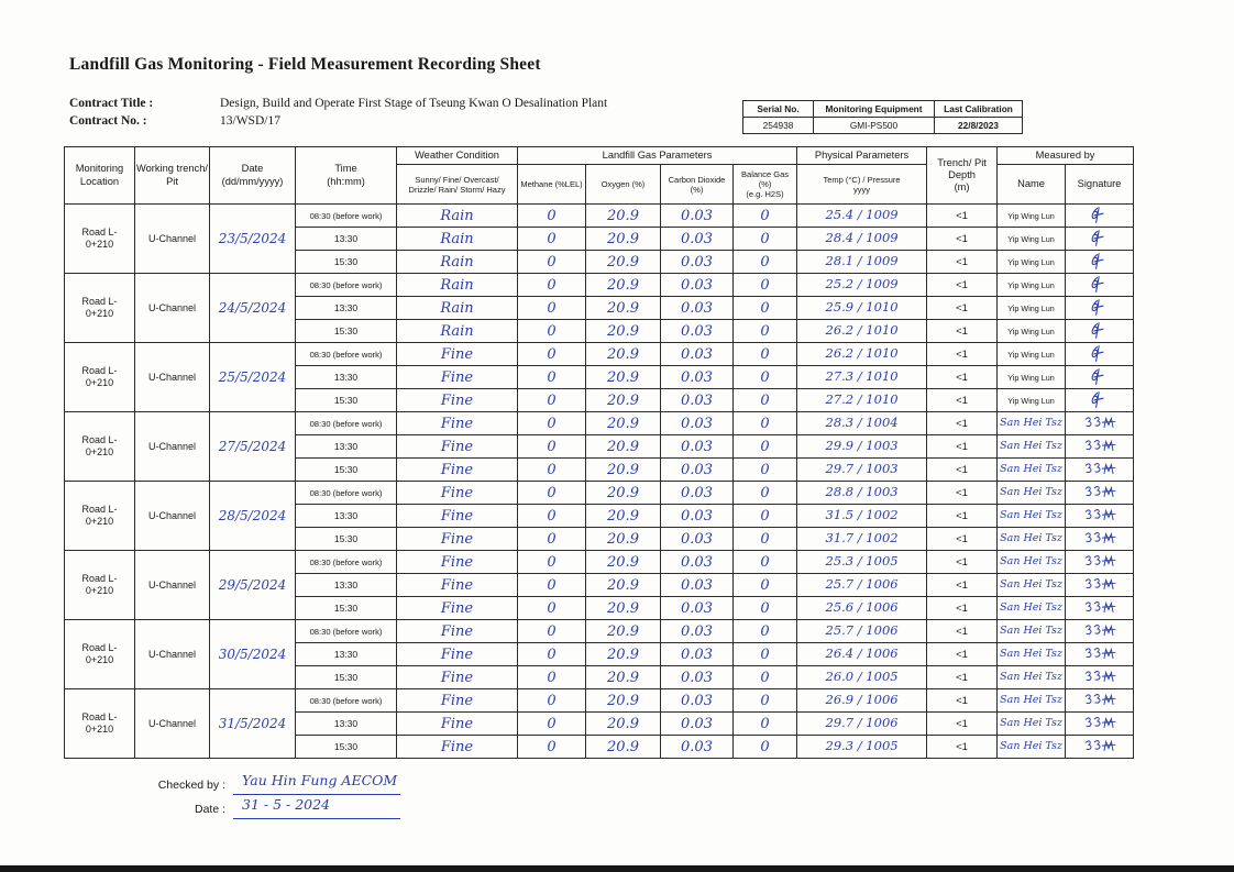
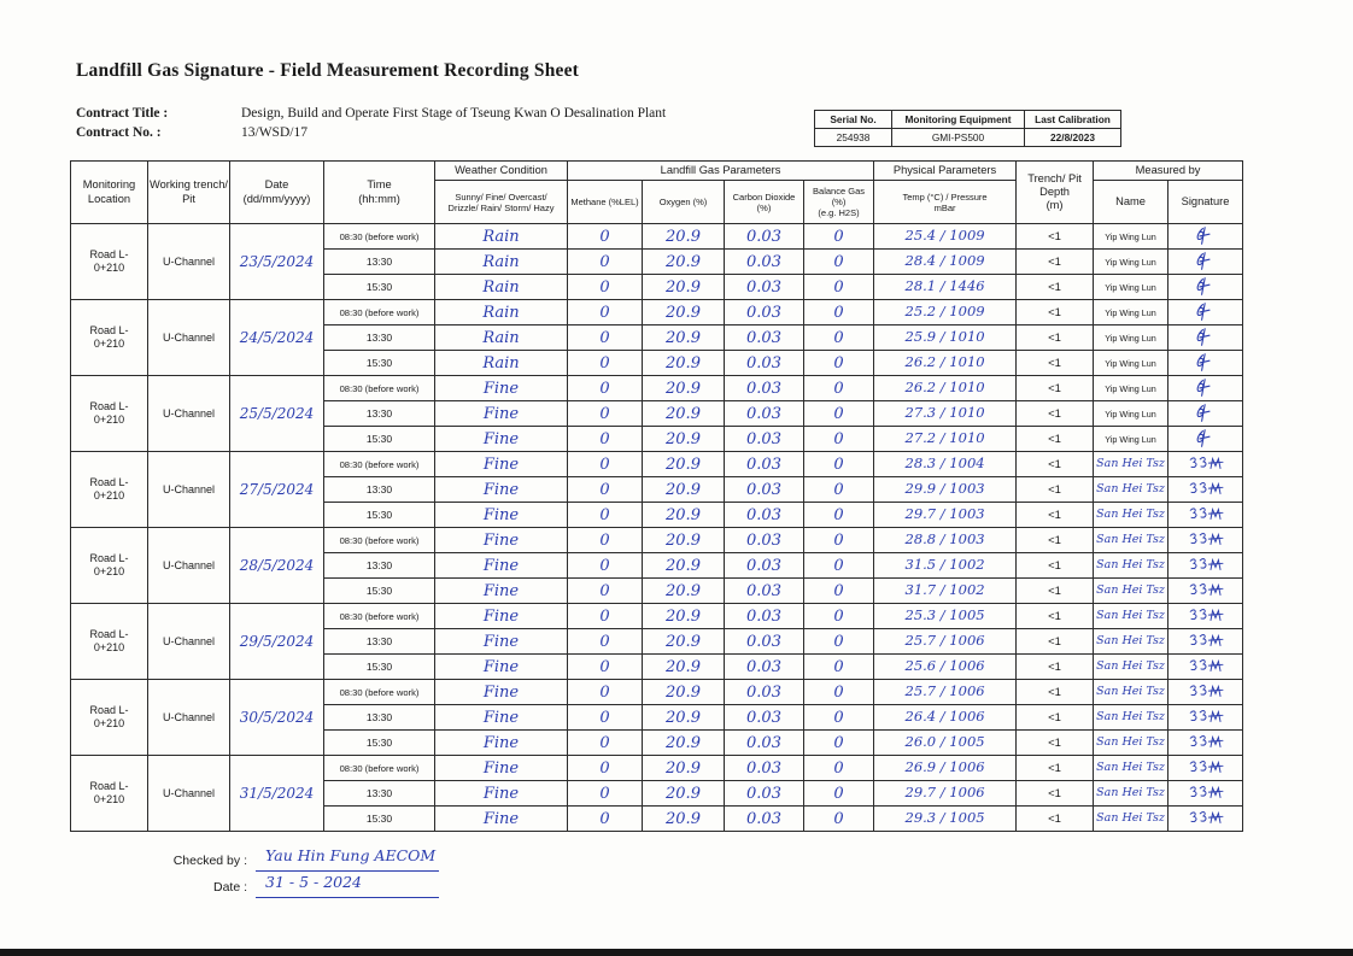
- Landfill Gas Monitoring - Field Measurement Recording Sheet
+ Landfill Gas Signature - Field Measurement Recording Sheet
  Contract Title :
  Design, Build and Operate First Stage of Tseung Kwan O Desalination Plant
  Contract No. :
  13/WSD/17
  Serial No.	Monitoring Equipment	Last Calibration
  254938	GMI-PS500	22/8/2023
  Monitoring Location	Working trench/ Pit	Date (dd/mm/yyyy)	Time (hh:mm)	Weather Condition	Landfill Gas Parameters	Physical Parameters	Trench/ Pit Depth (m)	Measured by
- Sunny/ Fine/ Overcast/ Drizzle/ Rain/ Storm/ Hazy	Methane (%LEL)	Oxygen (%)	Carbon Dioxide (%)	Balance Gas (%) (e.g. H2S)	Temp (°C) / Pressure yyyy	Name	Signature
+ Sunny/ Fine/ Overcast/ Drizzle/ Rain/ Storm/ Hazy	Methane (%LEL)	Oxygen (%)	Carbon Dioxide (%)	Balance Gas (%) (e.g. H2S)	Temp (°C) / Pressure mBar	Name	Signature
  Road L- 0+210	U-Channel	23/5/2024	08:30 (before work)	Rain	0	20.9	0.03	0	25.4 / 1009	<1	Yip Wing Lun
  13:30	Rain	0	20.9	0.03	0	28.4 / 1009	<1	Yip Wing Lun
- 15:30	Rain	0	20.9	0.03	0	28.1 / 1009	<1	Yip Wing Lun
+ 15:30	Rain	0	20.9	0.03	0	28.1 / 1446	<1	Yip Wing Lun
  Road L- 0+210	U-Channel	24/5/2024	08:30 (before work)	Rain	0	20.9	0.03	0	25.2 / 1009	<1	Yip Wing Lun
  13:30	Rain	0	20.9	0.03	0	25.9 / 1010	<1	Yip Wing Lun
  15:30	Rain	0	20.9	0.03	0	26.2 / 1010	<1	Yip Wing Lun
  Road L- 0+210	U-Channel	25/5/2024	08:30 (before work)	Fine	0	20.9	0.03	0	26.2 / 1010	<1	Yip Wing Lun
  13:30	Fine	0	20.9	0.03	0	27.3 / 1010	<1	Yip Wing Lun
  15:30	Fine	0	20.9	0.03	0	27.2 / 1010	<1	Yip Wing Lun
  Road L- 0+210	U-Channel	27/5/2024	08:30 (before work)	Fine	0	20.9	0.03	0	28.3 / 1004	<1	San Hei Tsz
  13:30	Fine	0	20.9	0.03	0	29.9 / 1003	<1	San Hei Tsz
  15:30	Fine	0	20.9	0.03	0	29.7 / 1003	<1	San Hei Tsz
  Road L- 0+210	U-Channel	28/5/2024	08:30 (before work)	Fine	0	20.9	0.03	0	28.8 / 1003	<1	San Hei Tsz
  13:30	Fine	0	20.9	0.03	0	31.5 / 1002	<1	San Hei Tsz
  15:30	Fine	0	20.9	0.03	0	31.7 / 1002	<1	San Hei Tsz
  Road L- 0+210	U-Channel	29/5/2024	08:30 (before work)	Fine	0	20.9	0.03	0	25.3 / 1005	<1	San Hei Tsz
  13:30	Fine	0	20.9	0.03	0	25.7 / 1006	<1	San Hei Tsz
  15:30	Fine	0	20.9	0.03	0	25.6 / 1006	<1	San Hei Tsz
  Road L- 0+210	U-Channel	30/5/2024	08:30 (before work)	Fine	0	20.9	0.03	0	25.7 / 1006	<1	San Hei Tsz
  13:30	Fine	0	20.9	0.03	0	26.4 / 1006	<1	San Hei Tsz
  15:30	Fine	0	20.9	0.03	0	26.0 / 1005	<1	San Hei Tsz
  Road L- 0+210	U-Channel	31/5/2024	08:30 (before work)	Fine	0	20.9	0.03	0	26.9 / 1006	<1	San Hei Tsz
  13:30	Fine	0	20.9	0.03	0	29.7 / 1006	<1	San Hei Tsz
  15:30	Fine	0	20.9	0.03	0	29.3 / 1005	<1	San Hei Tsz
  Checked by :
  Yau Hin Fung AECOM
  Date :
  31 - 5 - 2024
